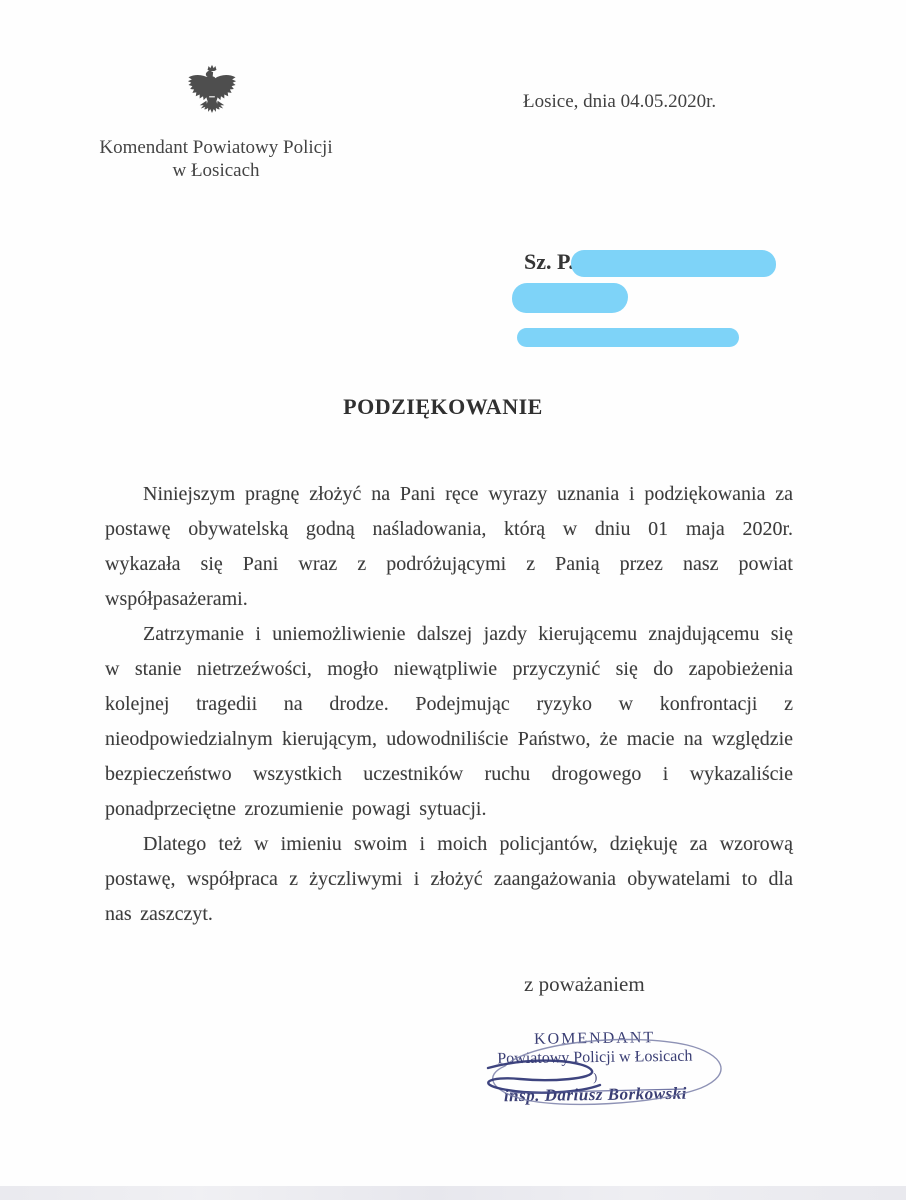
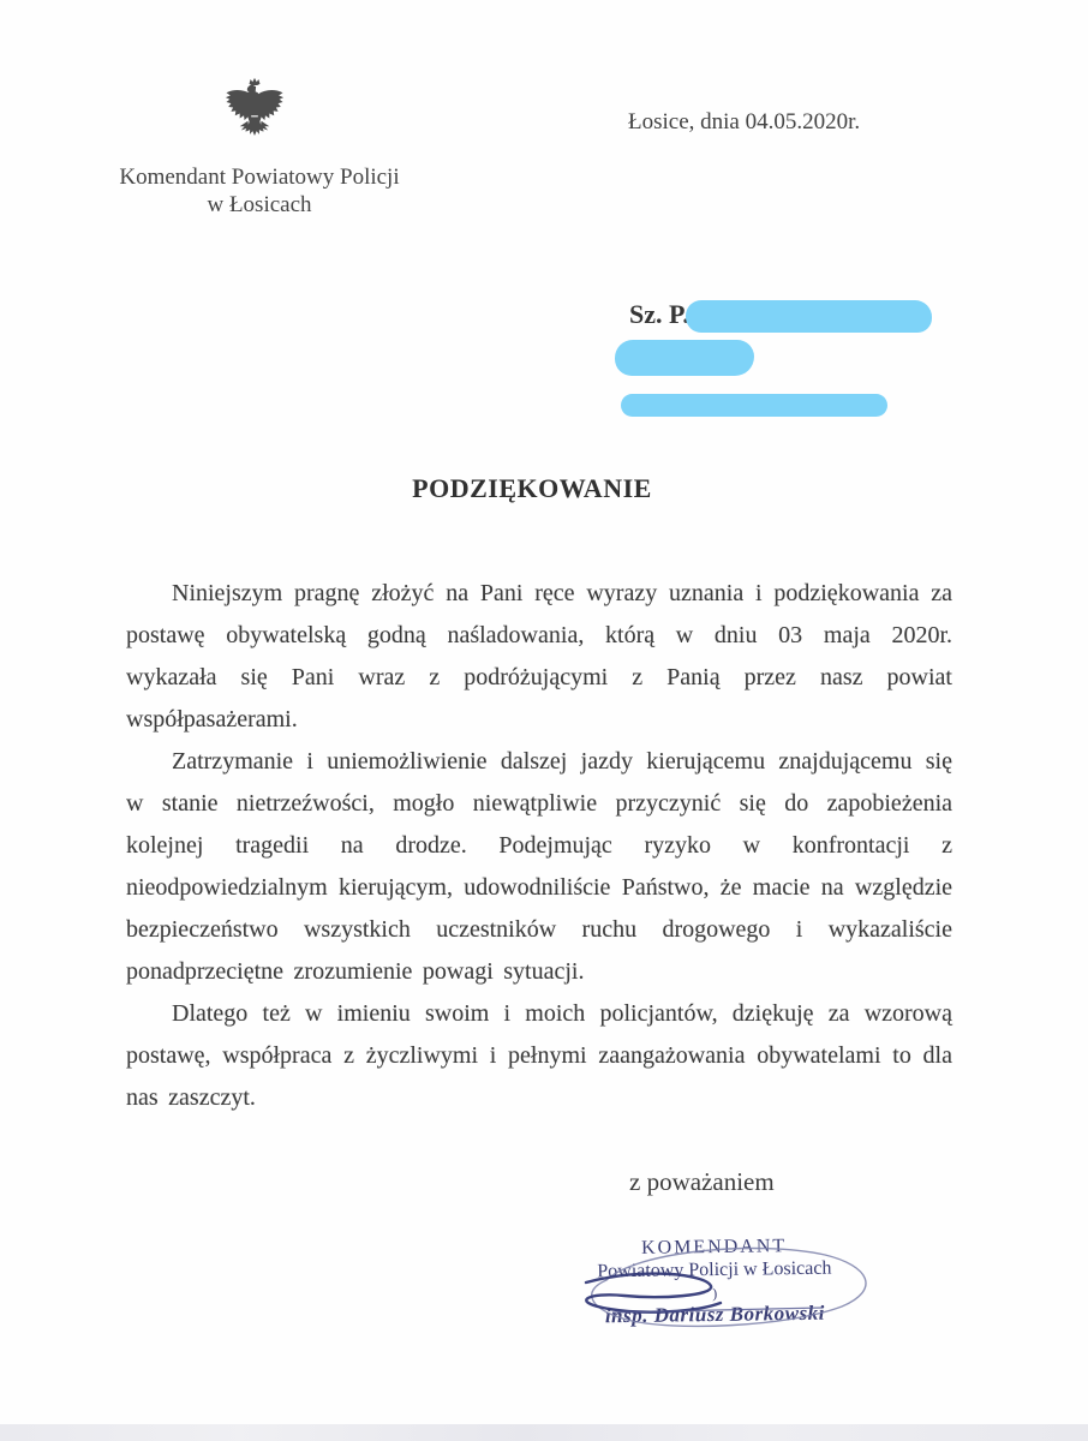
  Komendant Powiatowy Policji
  w Łosicach
  Łosice, dnia 04.05.2020r.
  Sz. P
  PODZIĘKOWANIE
- Niniejszym pragnę złożyć na Pani ręce wyrazy uznania i podziękowania za postawę obywatelską godną naśladowania, którą w dniu 01 maja 2020r. wykazała się Pani wraz z podróżującymi z Panią przez nasz powiat współpasażerami.
+ Niniejszym pragnę złożyć na Pani ręce wyrazy uznania i podziękowania za postawę obywatelską godną naśladowania, którą w dniu 03 maja 2020r. wykazała się Pani wraz z podróżującymi z Panią przez nasz powiat współpasażerami.
  Zatrzymanie i uniemożliwienie dalszej jazdy kierującemu znajdującemu się w stanie nietrzeźwości, mogło niewątpliwie przyczynić się do zapobieżenia kolejnej tragedii na drodze. Podejmując ryzyko w konfrontacji z nieodpowiedzialnym kierującym, udowodniliście Państwo, że macie na względzie bezpieczeństwo wszystkich uczestników ruchu drogowego i wykazaliście ponadprzeciętne zrozumienie powagi sytuacji.
- Dlatego też w imieniu swoim i moich policjantów, dziękuję za wzorową postawę, współpraca z życzliwymi i złożyć zaangażowania obywatelami to dla nas zaszczyt.
+ Dlatego też w imieniu swoim i moich policjantów, dziękuję za wzorową postawę, współpraca z życzliwymi i pełnymi zaangażowania obywatelami to dla nas zaszczyt.
  z poważaniem
  KOMENDANT
  Powiatowy Policji w Łosicach
  )
  insp. Dariusz Borkowski
